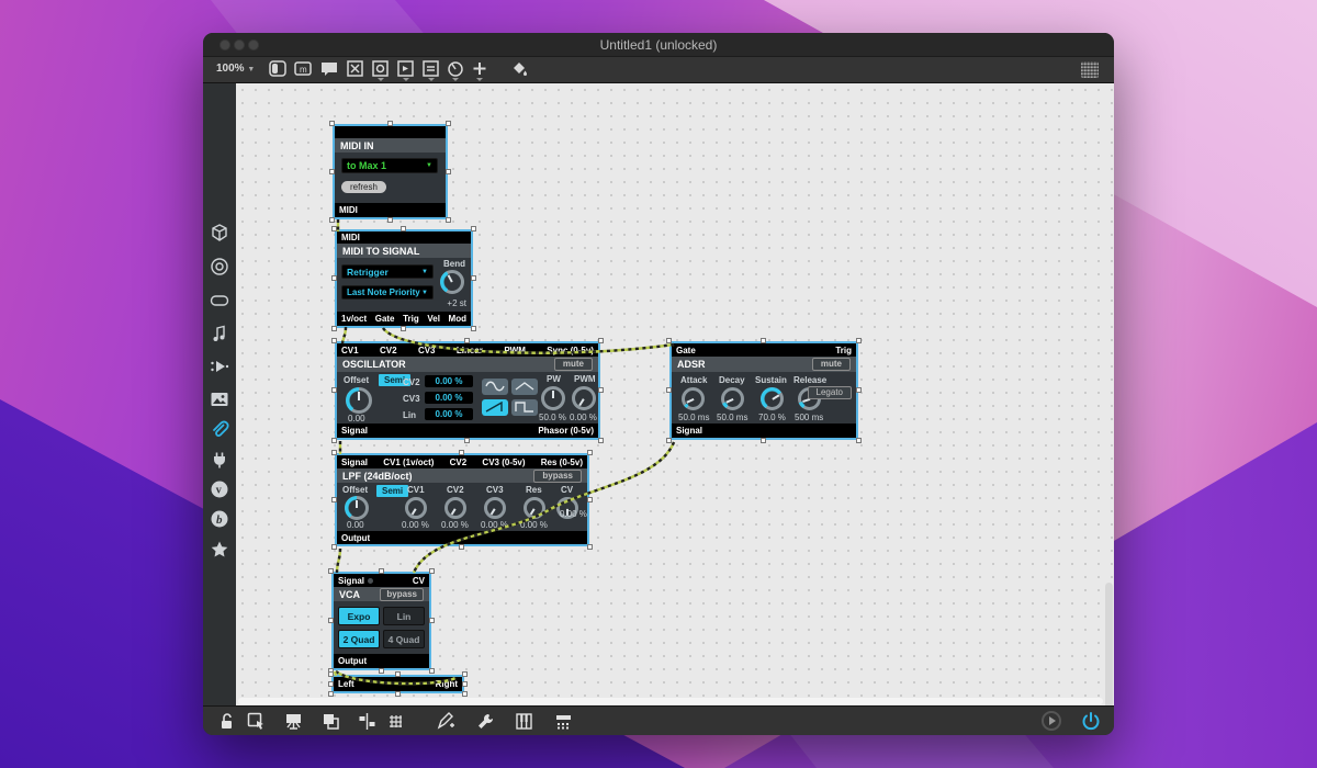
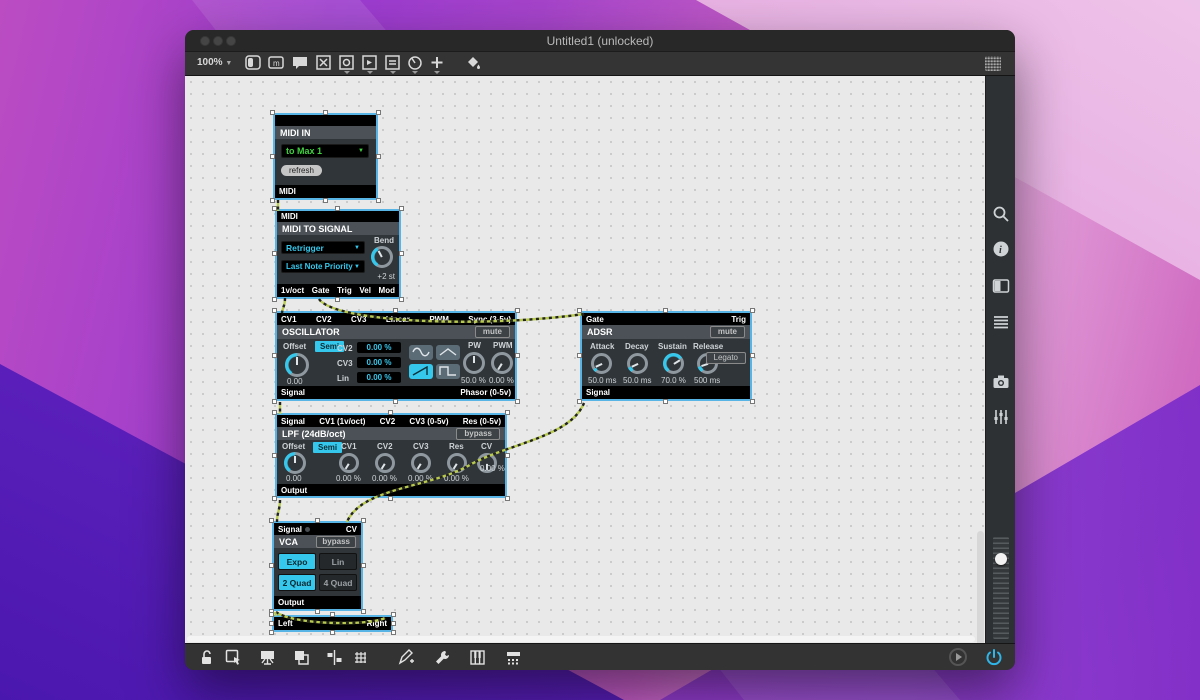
  Untitled1 (unlocked)
  100%
  m
- v
- b
  MIDI IN
  to Max 1
  refresh
  MIDI
  MIDI
  MIDI TO SIGNAL
  Retrigger
  Last Note Priority
  Bend
  +2 st
  1v/oct
  Gate
  Trig
  Vel
  Mod
  CV1
  CV2
  CV3
  PWM
- Sync (0-5v)
+ Sync (3-5v)
  OSCILLATOR
  mute
  Offset
  Semi
  0.00
  CV2
  0.00 %
  CV3
  0.00 %
  Lin
  0.00 %
  PW
  50.0 %
  PWM
  0.00 %
  Signal
  Phasor (0-5v)
  Gate
  Trig
  ADSR
  mute
  Attack
  50.0 ms
  Decay
  50.0 ms
  Sustain
  70.0 %
  Release
  500 ms
  Legato
  Signal
  Signal
  CV1 (1v/oct)
  CV2
  CV3 (0-5v)
  Res (0-5v)
  LPF (24dB/oct)
  bypass
  Offset
  Semi
  0.00
  CV1
  0.00 %
  CV2
  0.00 %
  CV3
  0.00 %
  Res
  0.00 %
  CV
  0.00 %
  Output
  Signal
  CV
  VCA
  bypass
  Expo
  Lin
  2 Quad
  4 Quad
  Output
  Left
  Right
+ i
